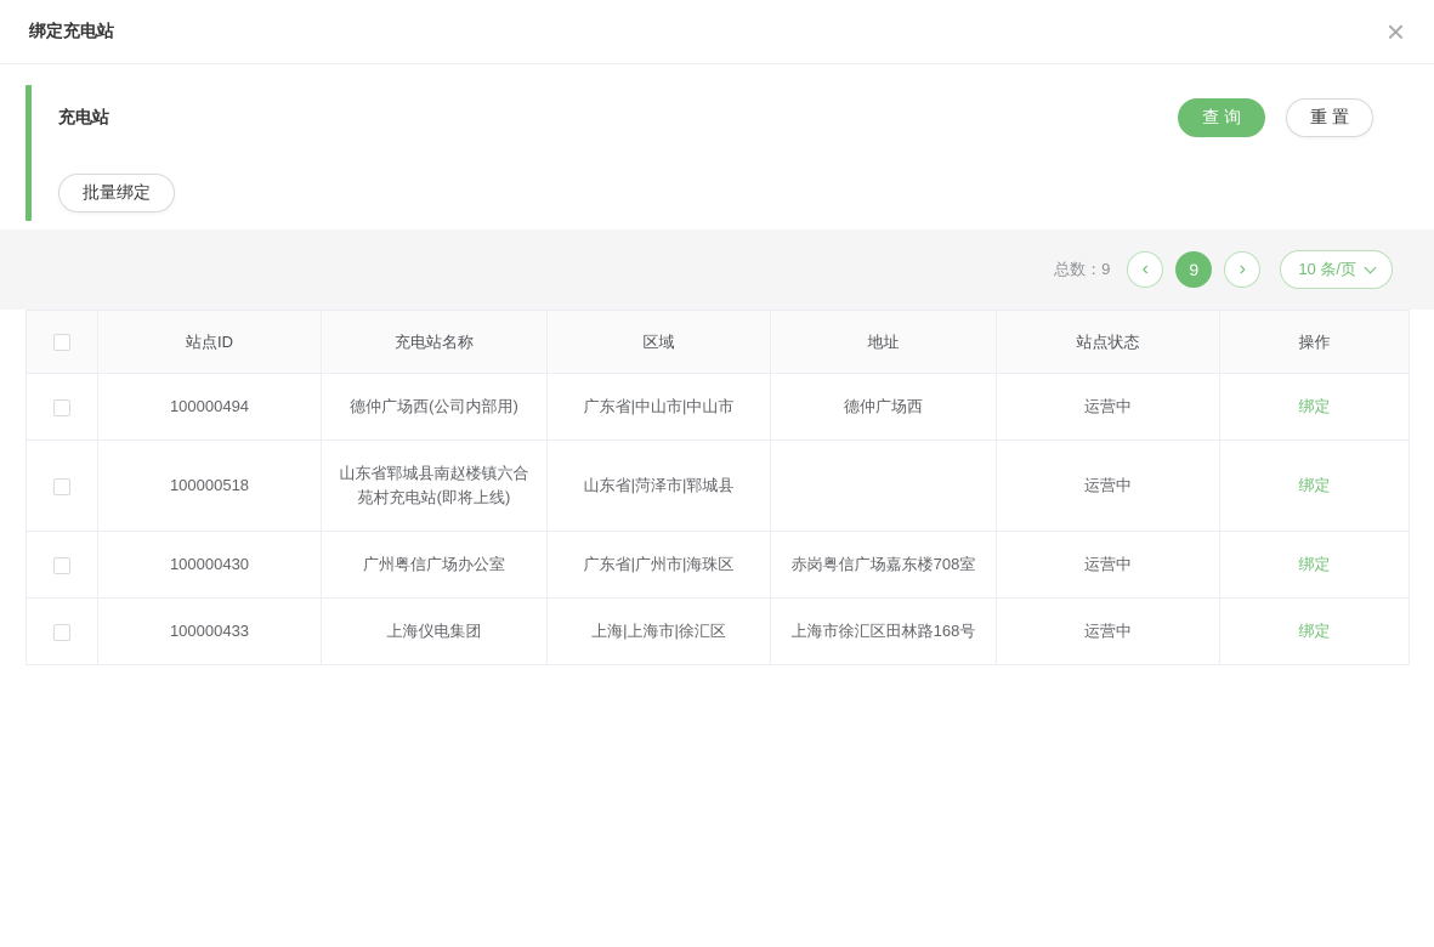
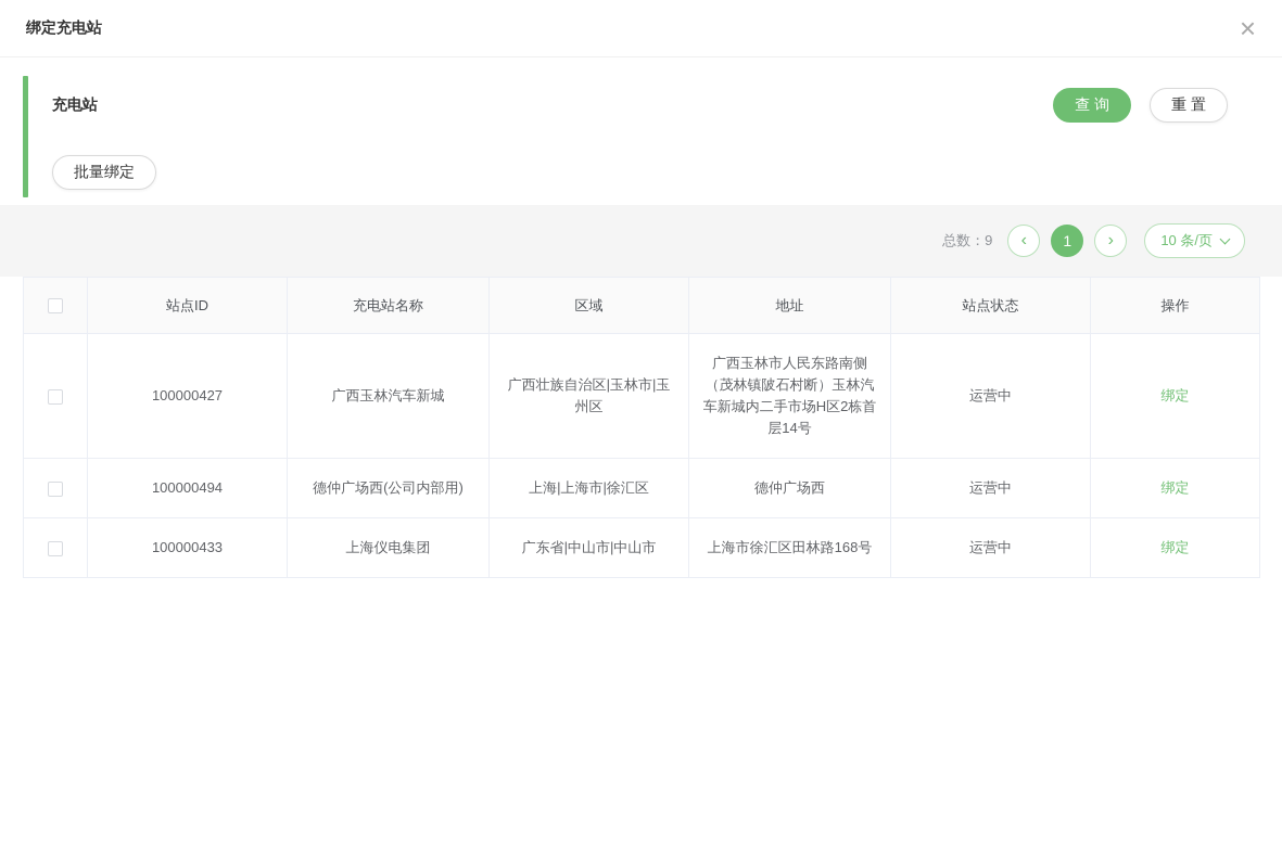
  绑定充电站
  ×
  充电站
  查 询
  重 置
  批量绑定
  总数：9
  ‹
- 9
+ 1
  ›
  10 条/页
  	站点ID	充电站名称	区域	地址	站点状态	操作
+ 	100000427	广西玉林汽车新城	广西壮族自治区|玉林市|玉州区	广西玉林市人民东路南侧（茂林镇陂石村断）玉林汽车新城内二手市场H区2栋首层14号	运营中	绑定
- 	100000494	德仲广场西(公司内部用)	广东省|中山市|中山市	德仲广场西	运营中	绑定
+ 	100000494	德仲广场西(公司内部用)	上海|上海市|徐汇区	德仲广场西	运营中	绑定
- 	100000518	山东省郓城县南赵楼镇六合苑村充电站(即将上线)	山东省|菏泽市|郓城县		运营中	绑定
- 	100000430	广州粤信广场办公室	广东省|广州市|海珠区	赤岗粤信广场嘉东楼708室	运营中	绑定
- 	100000433	上海仪电集团	上海|上海市|徐汇区	上海市徐汇区田林路168号	运营中	绑定
+ 	100000433	上海仪电集团	广东省|中山市|中山市	上海市徐汇区田林路168号	运营中	绑定
